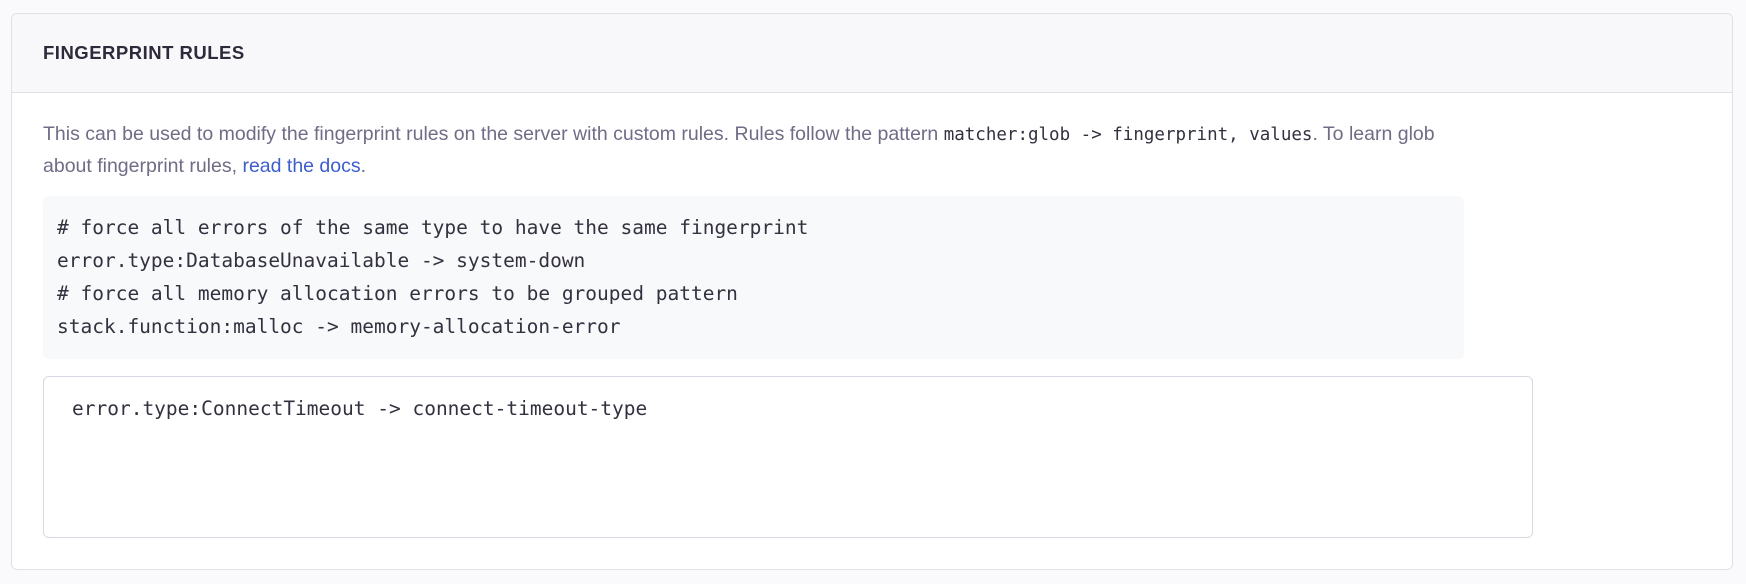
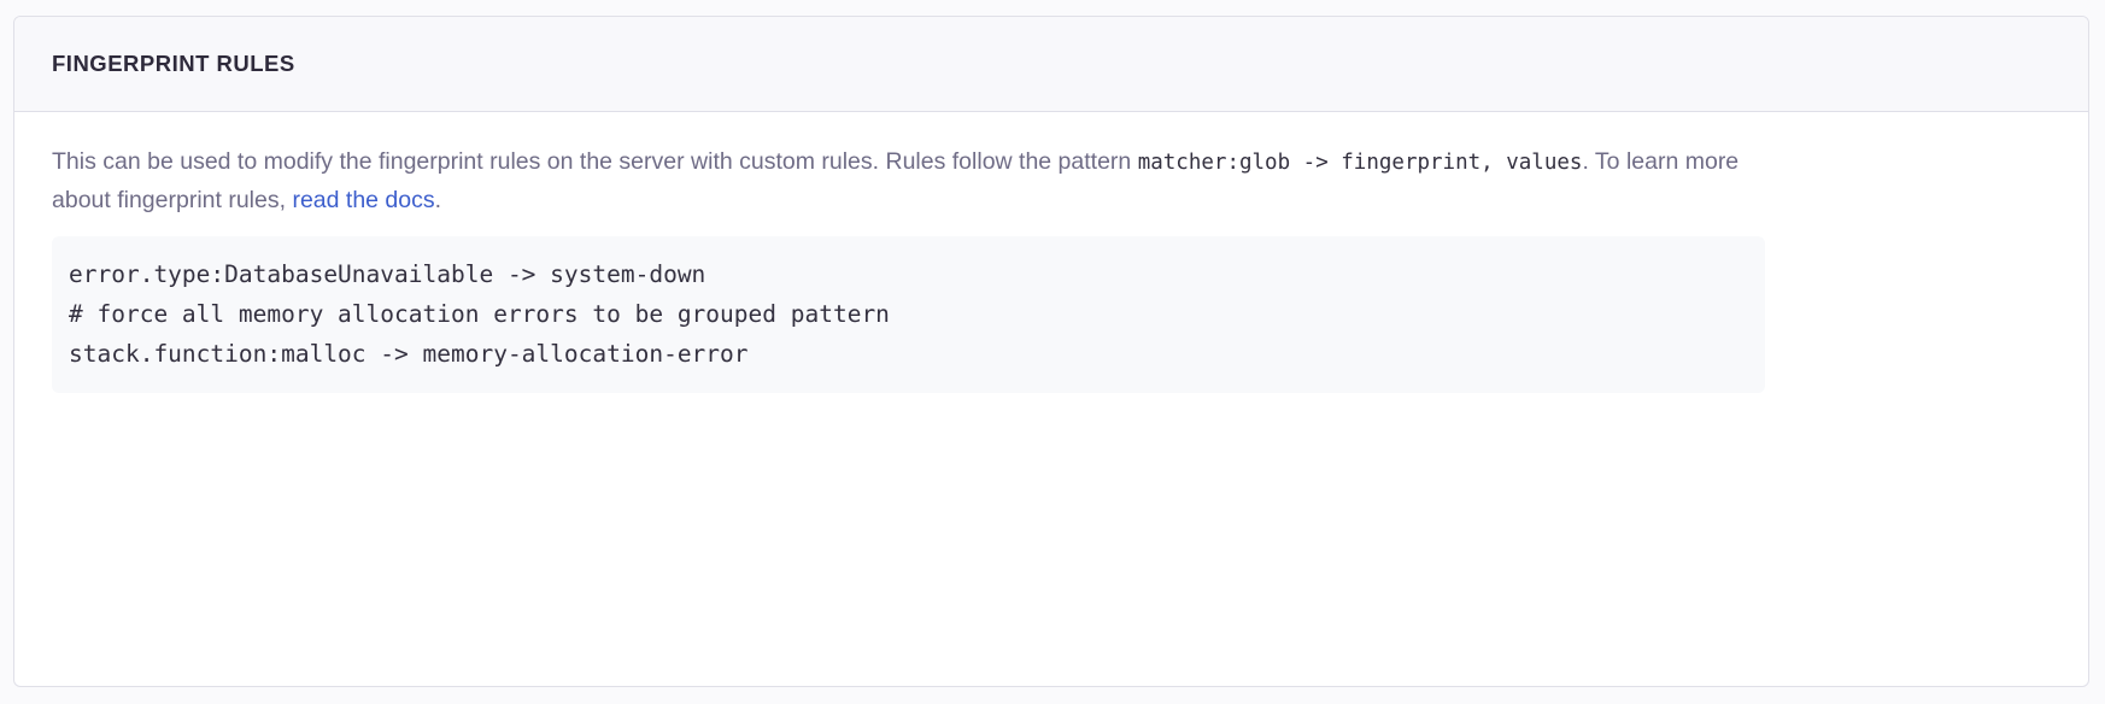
  FINGERPRINT RULES
- This can be used to modify the fingerprint rules on the server with custom rules. Rules follow the pattern matcher:glob -> fingerprint, values. To learn glob about fingerprint rules, read the docs.
+ This can be used to modify the fingerprint rules on the server with custom rules. Rules follow the pattern matcher:glob -> fingerprint, values. To learn more about fingerprint rules, read the docs.
- # force all errors of the same type to have the same fingerprint
  error.type:DatabaseUnavailable -> system-down
  # force all memory allocation errors to be grouped pattern
  stack.function:malloc -> memory-allocation-error
- error.type:ConnectTimeout -> connect-timeout-type
